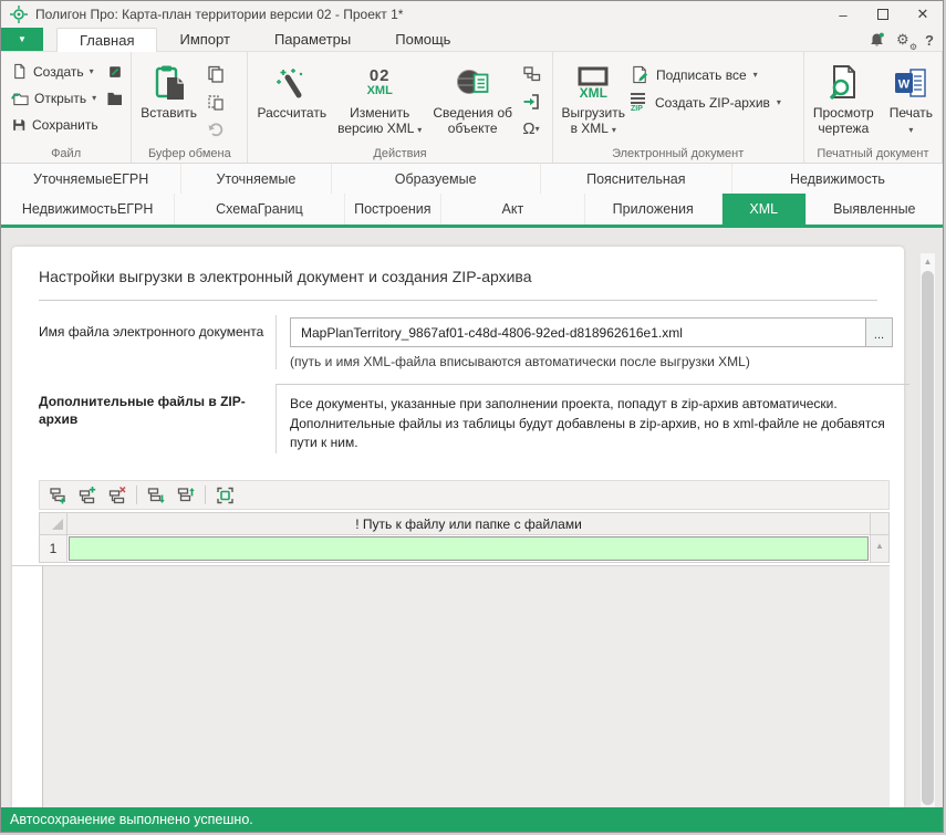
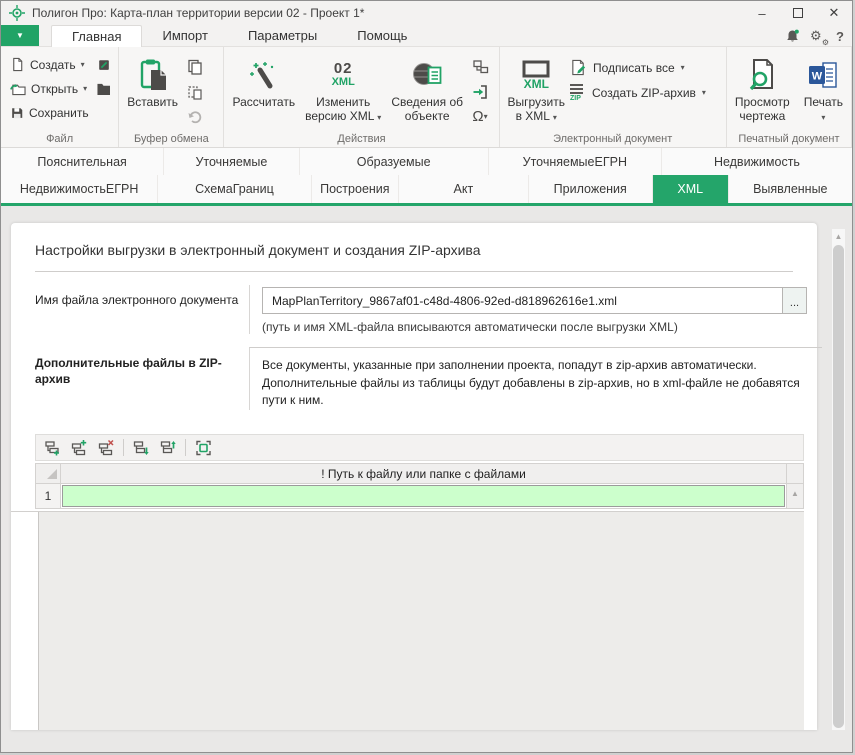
  Полигон Про: Карта-план территории версии 02 - Проект 1*
  –
  ✕
  ▼
  Главная
  Импорт
  Параметры
  Помощь
  ⚙
  ⚙
  ?
  Создать
  ▾
  Открыть
  ▾
  Сохранить
  Файл
  Вставить
  Буфер обмена
  Рассчитать
  02
  XML
  Изменить
  версию XML ▾
  Сведения об
  объекте
  Ω
  ▾
  Действия
  XML
  Выгрузить
  в XML ▾
  Подписать все
  ▾
  Создать ZIP-архив
  ▾
  Электронный документ
  Просмотр
  чертежа
  W
  Печать
  ▾
  Печатный документ
- УточняемыеЕГРН
+ Пояснительная
  Уточняемые
  Образуемые
- Пояснительная
+ УточняемыеЕГРН
  Недвижимость
  НедвижимостьЕГРН
  СхемаГраниц
  Построения
  Акт
  Приложения
  XML
  Выявленные
  Настройки выгрузки в электронный документ и создания ZIP-архива
  Имя файла электронного документа
  MapPlanTerritory_9867af01-c48d-4806-92ed-d818962616e1.xml
  ...
  (путь и имя XML-файла вписываются автоматически после выгрузки XML)
  Дополнительные файлы в ZIP-архив
  Все документы, указанные при заполнении проекта, попадут в zip-архив автоматически. Дополнительные файлы из таблицы будут добавлены в zip-архив, но в xml-файле не добавятся пути к ним.
  ! Путь к файлу или папке с файлами
  1
  ▲
  ▲
- Автосохранение выполнено успешно.
